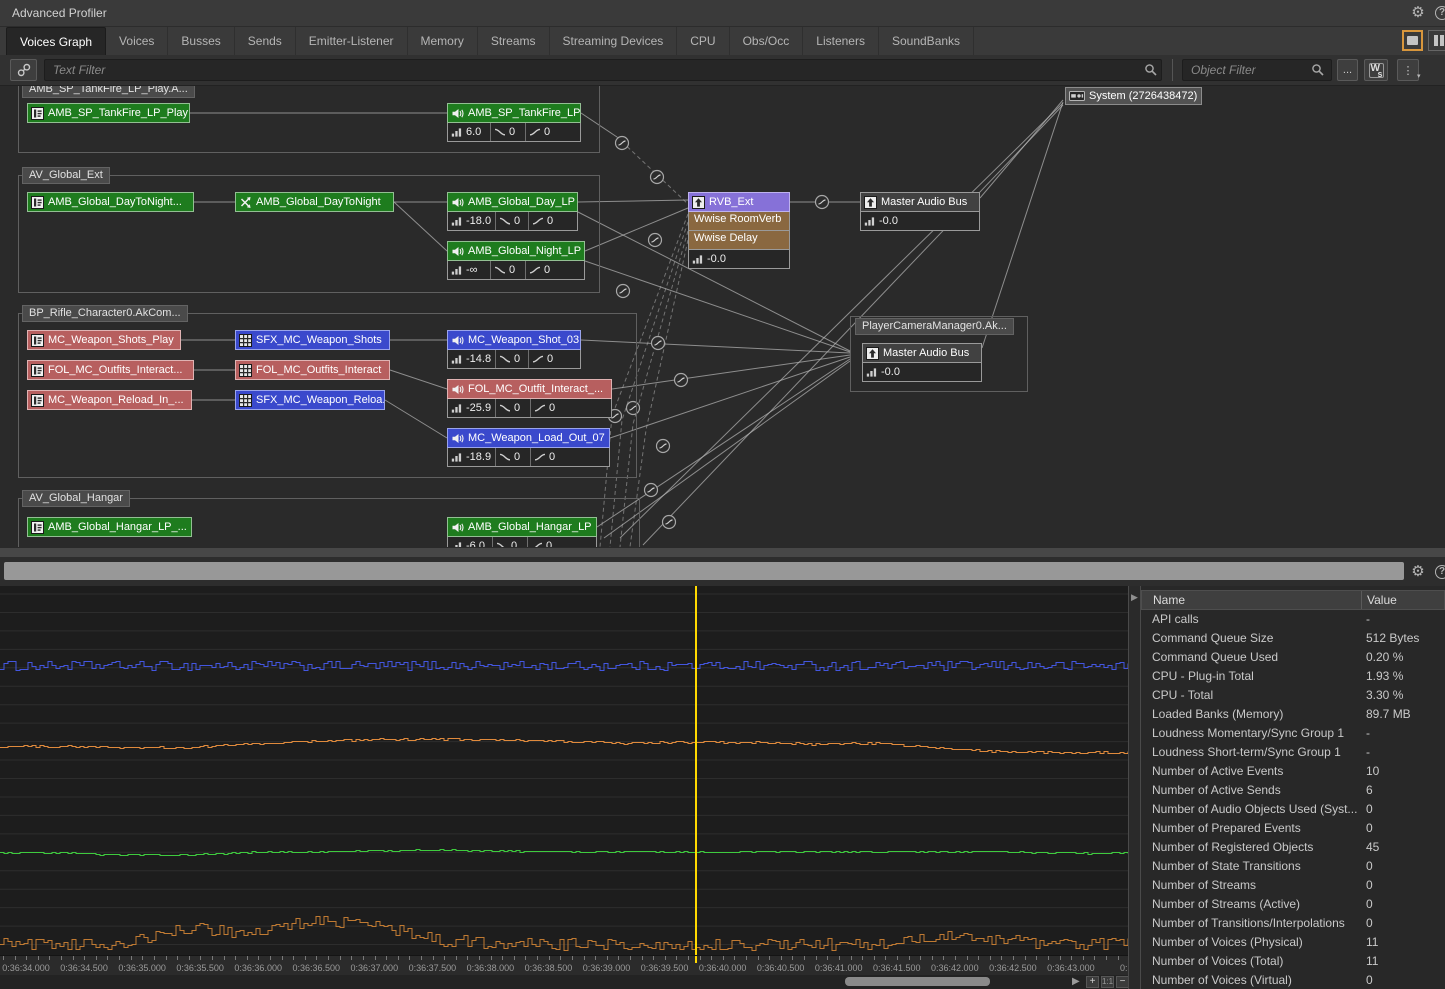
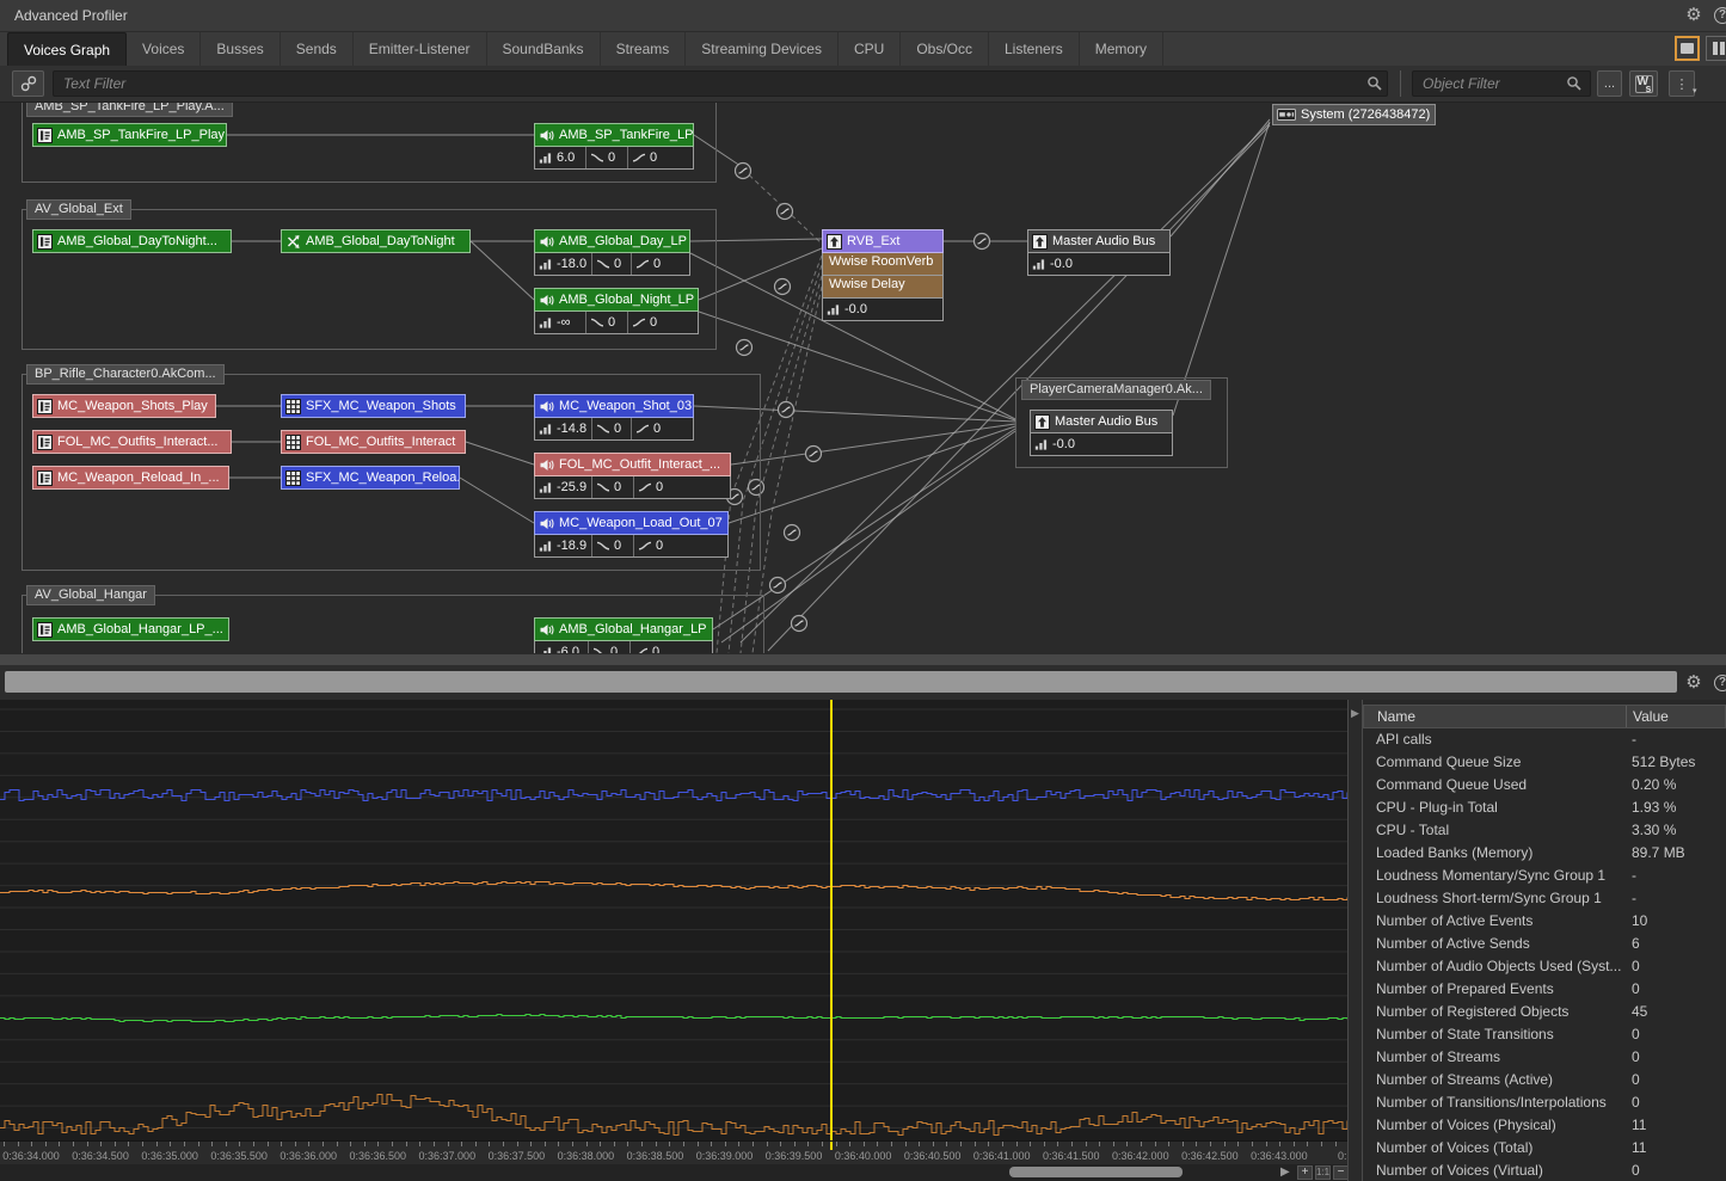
  Advanced Profiler
  ⚙
  ?
  Voices Graph
  Voices
  Busses
  Sends
  Emitter-Listener
- Memory
+ SoundBanks
  Streams
  Streaming Devices
  CPU
  Obs/Occ
  Listeners
- SoundBanks
+ Memory
  Text Filter
  Object Filter
  ...
  W
  s
  ⋮
  AMB_SP_TankFire_LP_Play.A...
  AMB_SP_TankFire_LP_Play
  AMB_SP_TankFire_LP
  6.0
  0
  0
  AV_Global_Ext
  AMB_Global_DayToNight...
  AMB_Global_DayToNight
  AMB_Global_Day_LP
  -18.0
  0
  0
  AMB_Global_Night_LP
  -∞
  0
  0
  RVB_Ext
  Wwise RoomVerb
  Wwise Delay
  -0.0
  Master Audio Bus
  -0.0
  System (2726438472)
  BP_Rifle_Character0.AkCom...
  MC_Weapon_Shots_Play
  FOL_MC_Outfits_Interact...
  MC_Weapon_Reload_In_...
  SFX_MC_Weapon_Shots
  FOL_MC_Outfits_Interact
  SFX_MC_Weapon_Reloa.
  MC_Weapon_Shot_03
  -14.8
  0
  0
  FOL_MC_Outfit_Interact_...
  -25.9
  0
  0
  MC_Weapon_Load_Out_07
  -18.9
  0
  0
  PlayerCameraManager0.Ak...
  Master Audio Bus
  -0.0
  AV_Global_Hangar
  AMB_Global_Hangar_LP_...
  AMB_Global_Hangar_LP
  -6.0
  0
  0
  ⚙
  ?
  0:36:34.000
  0:36:34.500
  0:36:35.000
  0:36:35.500
  0:36:36.000
  0:36:36.500
  0:36:37.000
  0:36:37.500
  0:36:38.000
  0:36:38.500
  0:36:39.000
  0:36:39.500
  0:36:40.000
  0:36:40.500
  0:36:41.000
  0:36:41.500
  0:36:42.000
  0:36:42.500
  0:36:43.000
  ▶
  +
  1:1
  −
  ▶
  Name
  Value
  API calls
  -
  Command Queue Size
  512 Bytes
  Command Queue Used
  0.20 %
  CPU - Plug-in Total
  1.93 %
  CPU - Total
  3.30 %
  Loaded Banks (Memory)
  89.7 MB
  Loudness Momentary/Sync Group 1
  -
  Loudness Short-term/Sync Group 1
  -
  Number of Active Events
  10
  Number of Active Sends
  6
  Number of Audio Objects Used (Syst...
  0
  Number of Prepared Events
  0
  Number of Registered Objects
  45
  Number of State Transitions
  0
  Number of Streams
  0
  Number of Streams (Active)
  0
  Number of Transitions/Interpolations
  0
  Number of Voices (Physical)
  11
  Number of Voices (Total)
  11
  Number of Voices (Virtual)
  0
